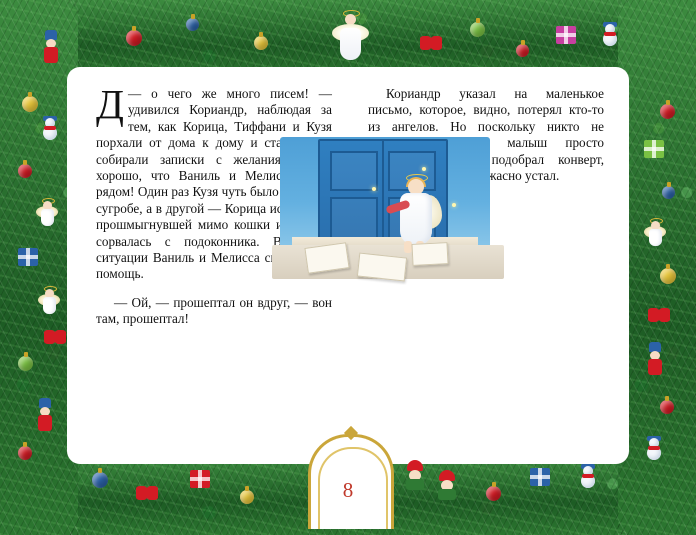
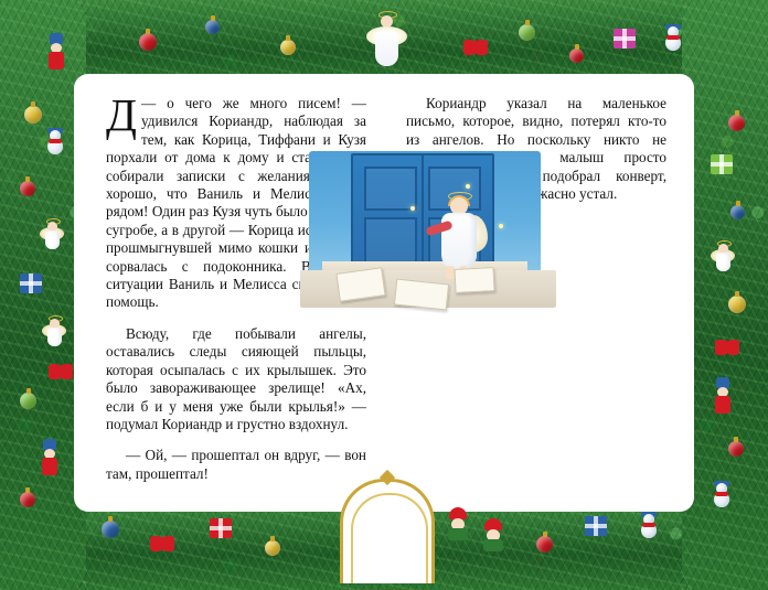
  —
  Д
  о чего же много писем! — удивился Кориандр, на­блюдая за тем, как Корица, Тиф­фани и Кузя порхали от дома к до­му и ст собирали записки с желания хорошо, что Ва­ниль и Мели рядом! Один раз Кузя чуть было суг­робе, а в другой — Корица и прошмыгнувшей мимо кошки сорвалась с подоконника. В ситуации Ваниль и Мелисса с помощь.
+ Всюду, где побывали ангелы, оставались следы сияющей пыльцы, которая осыпалась с их крылышек. Это было завораживающее зрелище! «Ах, если б и у меня уже были кры­лья!» — подумал Кориандр и груст­но вздохнул.
  — Ой, — прошептал он вдруг, — вон там, прошептал!
  Кориандр указал на маленькое письмо, которое, видно, потерял кто-то из ангелов. Но поскольку никто не малыш просто подобрал конверт, жасно устал.
- 8
